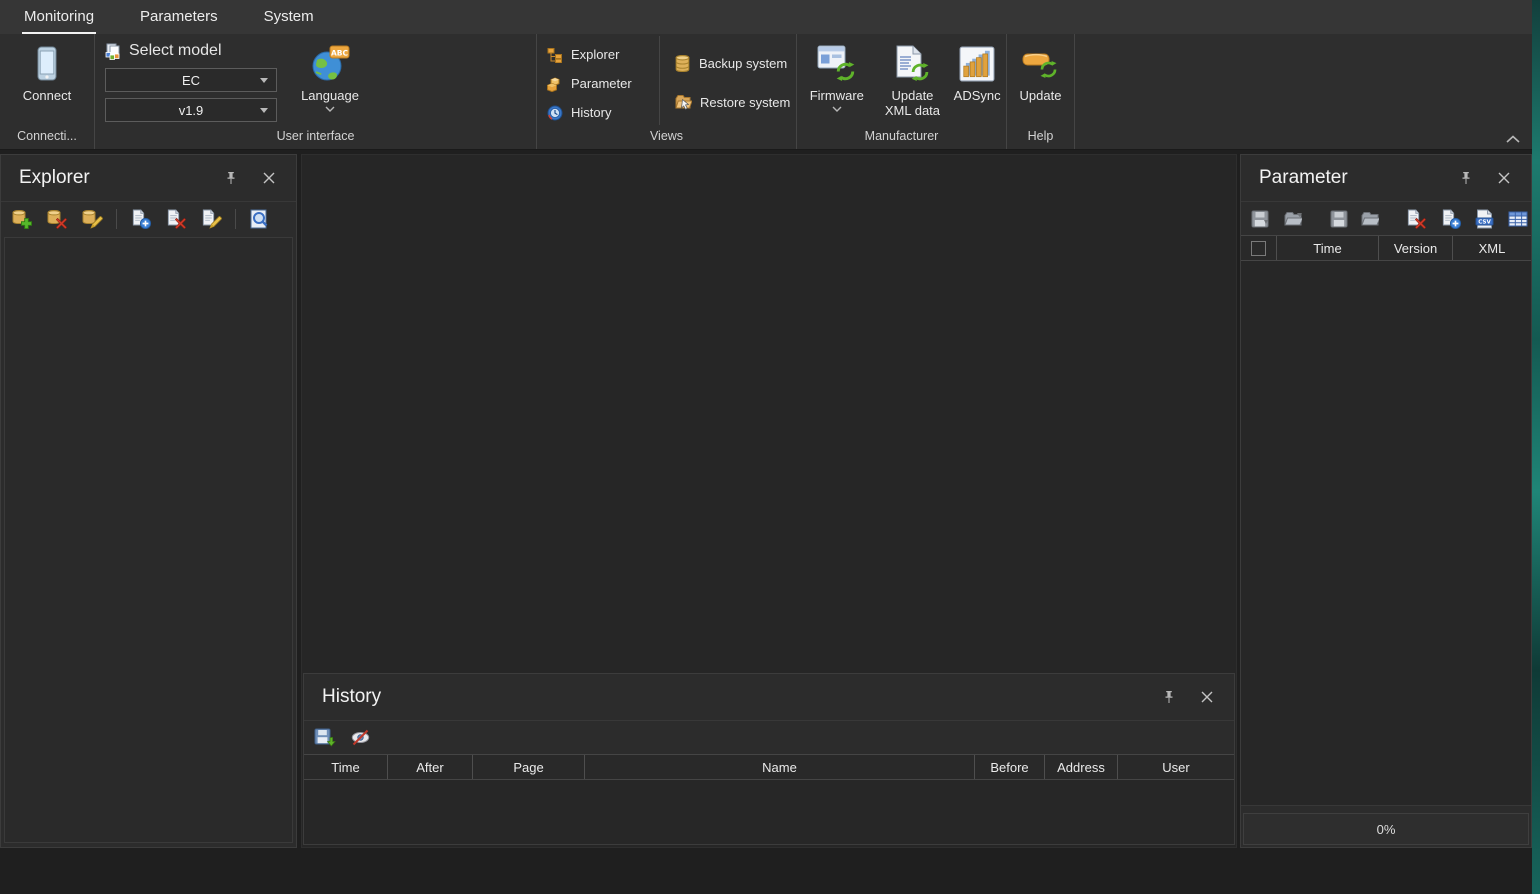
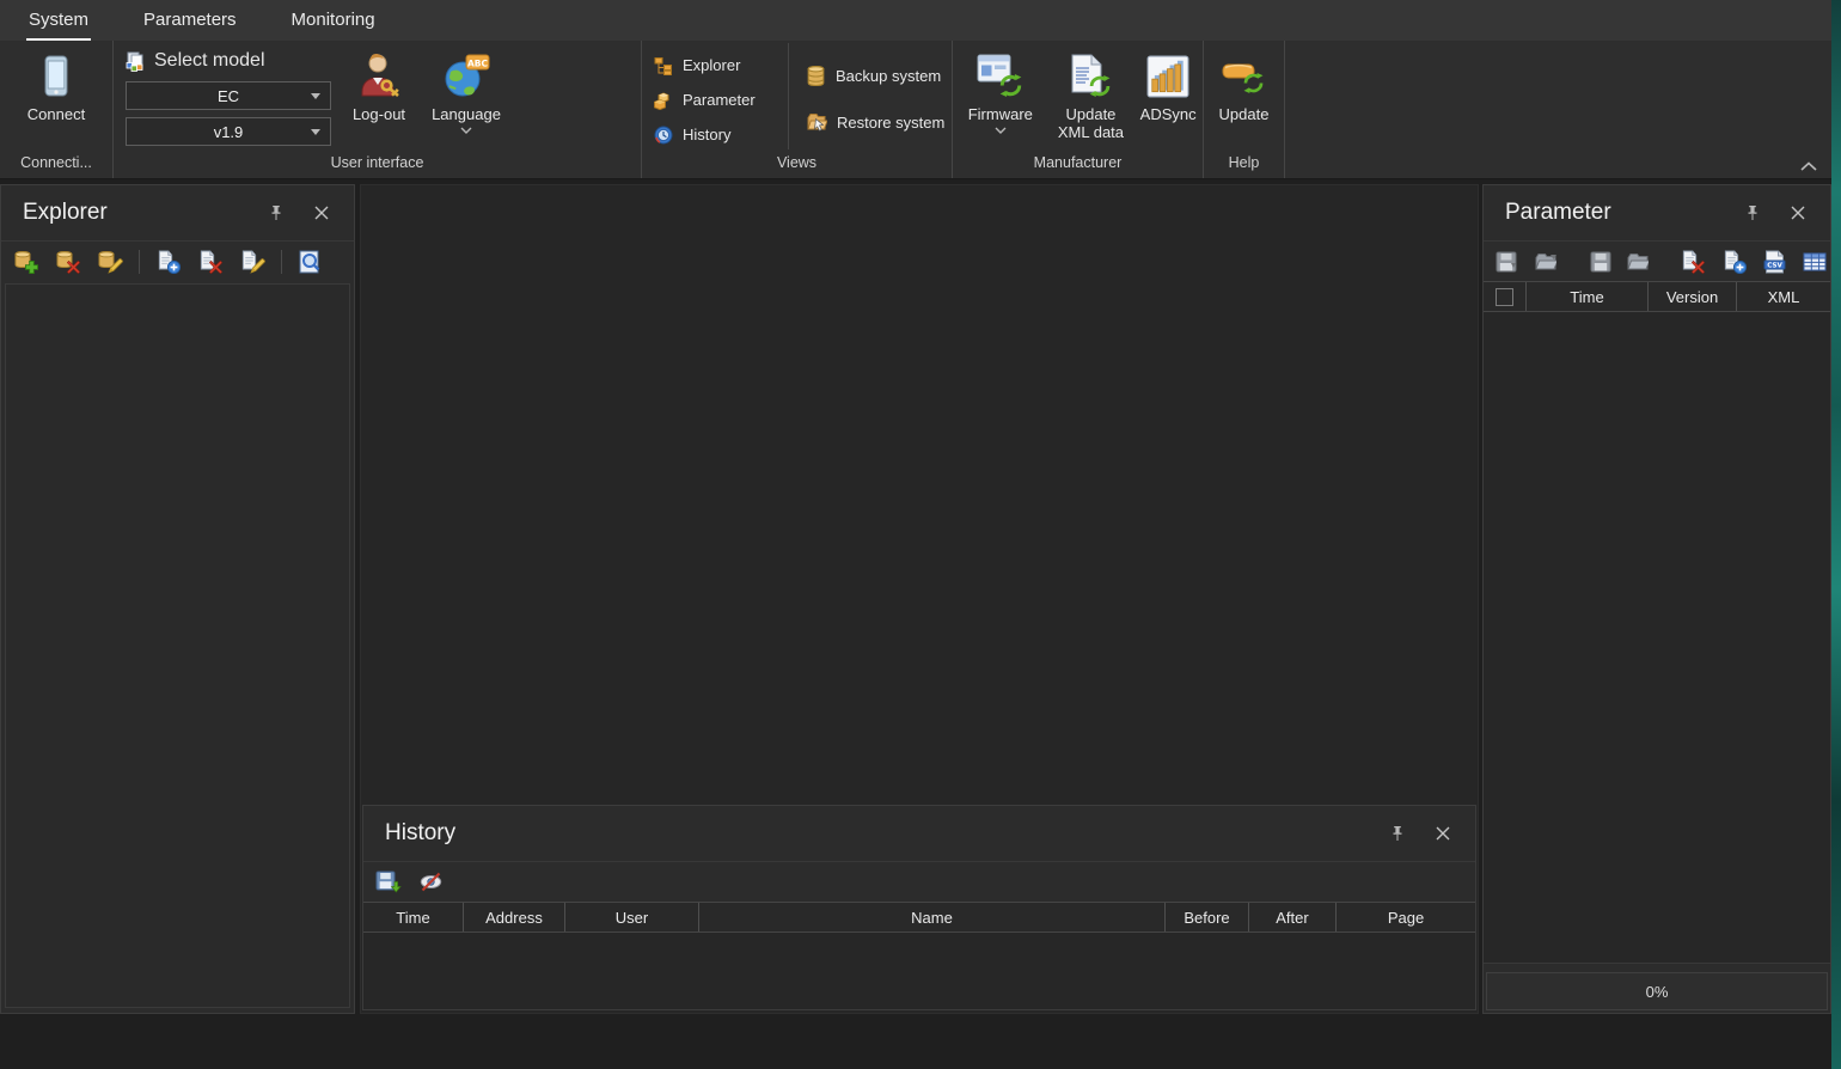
- Monitoring
+ System
  Parameters
- System
+ Monitoring
  Connect
  Connecti...
  Select model
  EC
  v1.9
+ Log-out
  ABC
  Language
  User interface
  Explorer
  Parameter
  History
  Backup system
  Restore system
  Views
  Firmware
  Update
  XML data
  ADSync
  Manufacturer
  Update
  Help
  Explorer
  History
  Time
- After
+ Address
- Page
+ User
  Name
  Before
- Address
+ After
- User
+ Page
  Parameter
  Time
  Version
  XML
  0%
